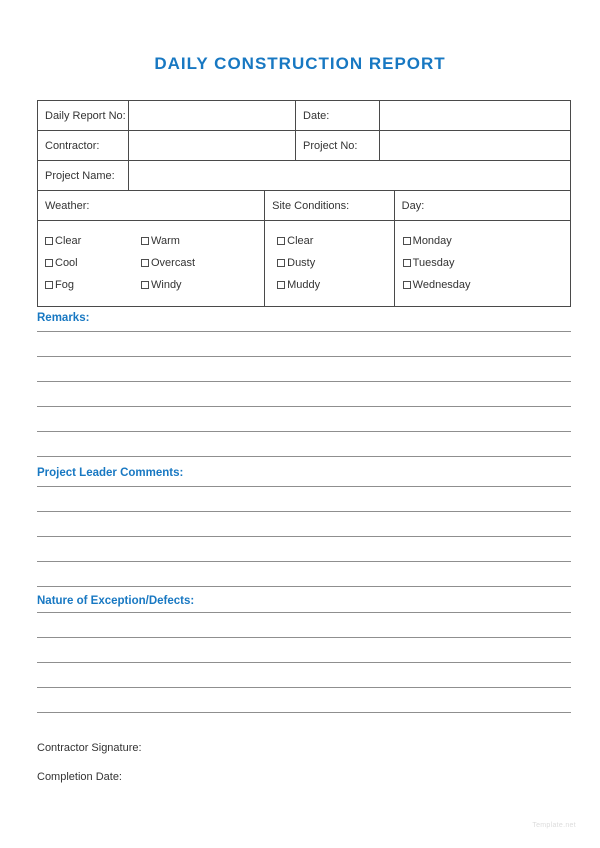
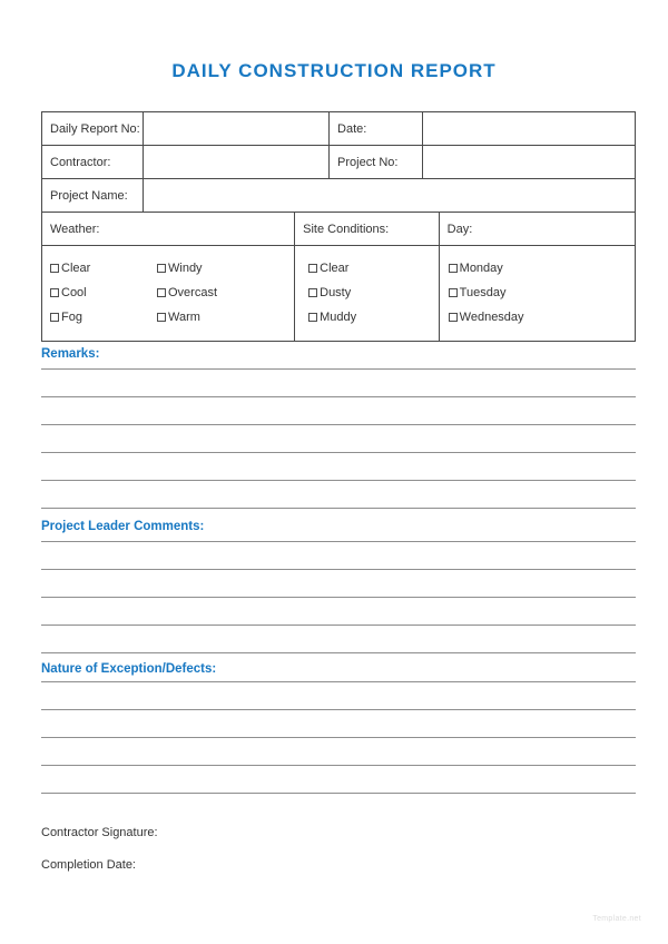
  DAILY CONSTRUCTION REPORT
  Daily Report No:
  Date:
  Contractor:
  Project No:
  Project Name:
  Weather:
  Site Conditions:
  Day:
  Clear
  Cool
  Fog
- Warm
+ Windy
  Overcast
- Windy
+ Warm
  Clear
  Dusty
  Muddy
  Monday
  Tuesday
  Wednesday
  Remarks:
  Project Leader Comments:
  Nature of Exception/Defects:
  Contractor Signature:
  Completion Date:
